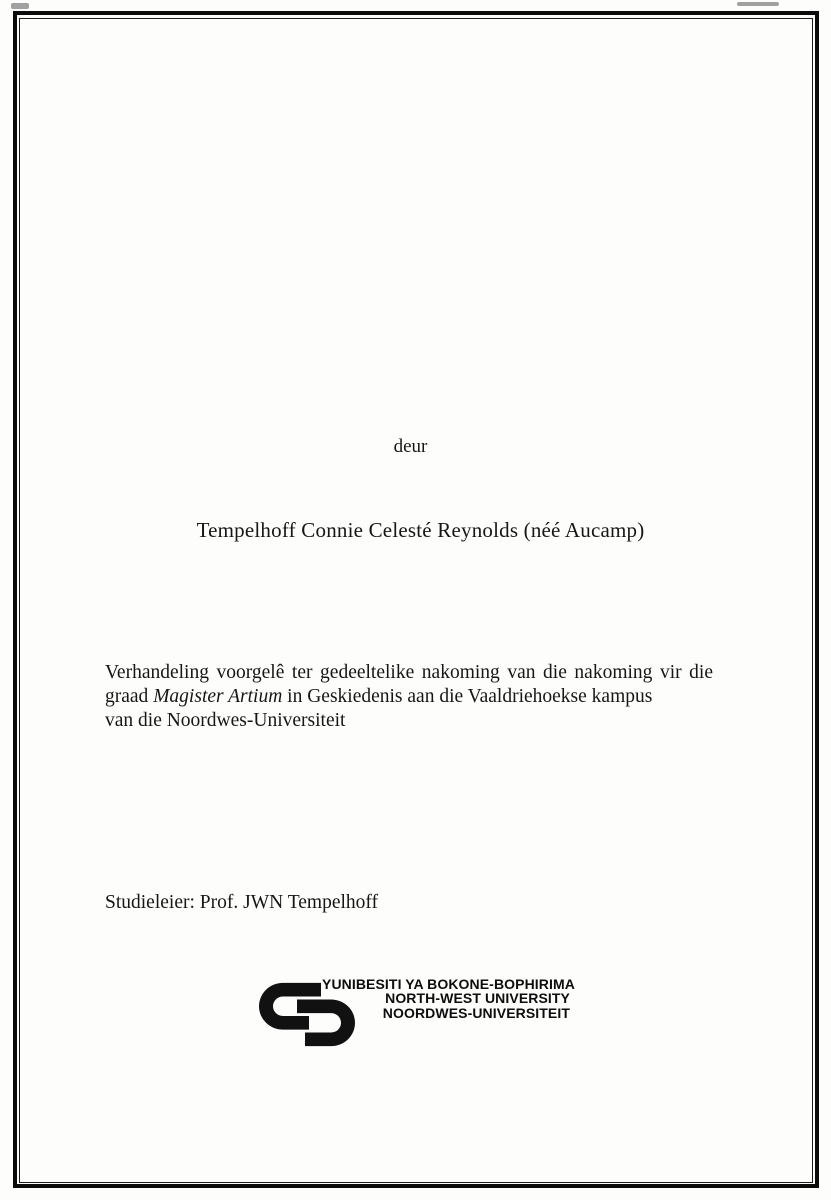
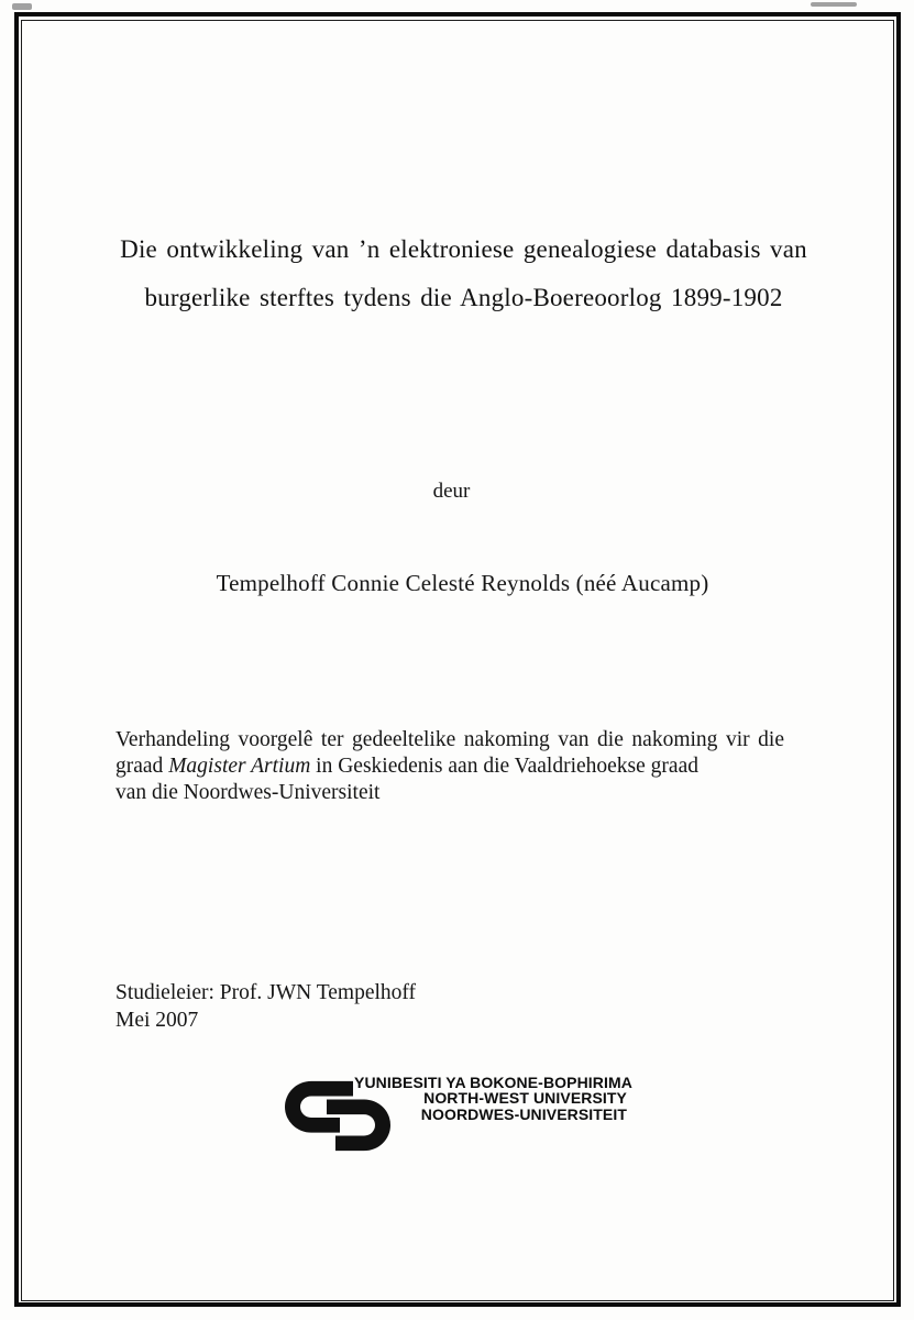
+ Die ontwikkeling van ’n elektroniese genealogiese databasis van
+ burgerlike sterftes tydens die Anglo-Boereoorlog 1899-1902
  deur
  Tempelhoff Connie Celesté Reynolds (néé Aucamp)
  Verhandeling voorgelê ter gedeeltelike nakoming van die nakoming vir die
- graad Magister Artium in Geskiedenis aan die Vaaldriehoekse kampus
+ graad Magister Artium in Geskiedenis aan die Vaaldriehoekse graad
  van die Noordwes-Universiteit
  Studieleier: Prof. JWN Tempelhoff
+ Mei 2007
  YUNIBESITI YA BOKONE-BOPHIRIMA
  NORTH-WEST UNIVERSITY
  NOORDWES-UNIVERSITEIT
